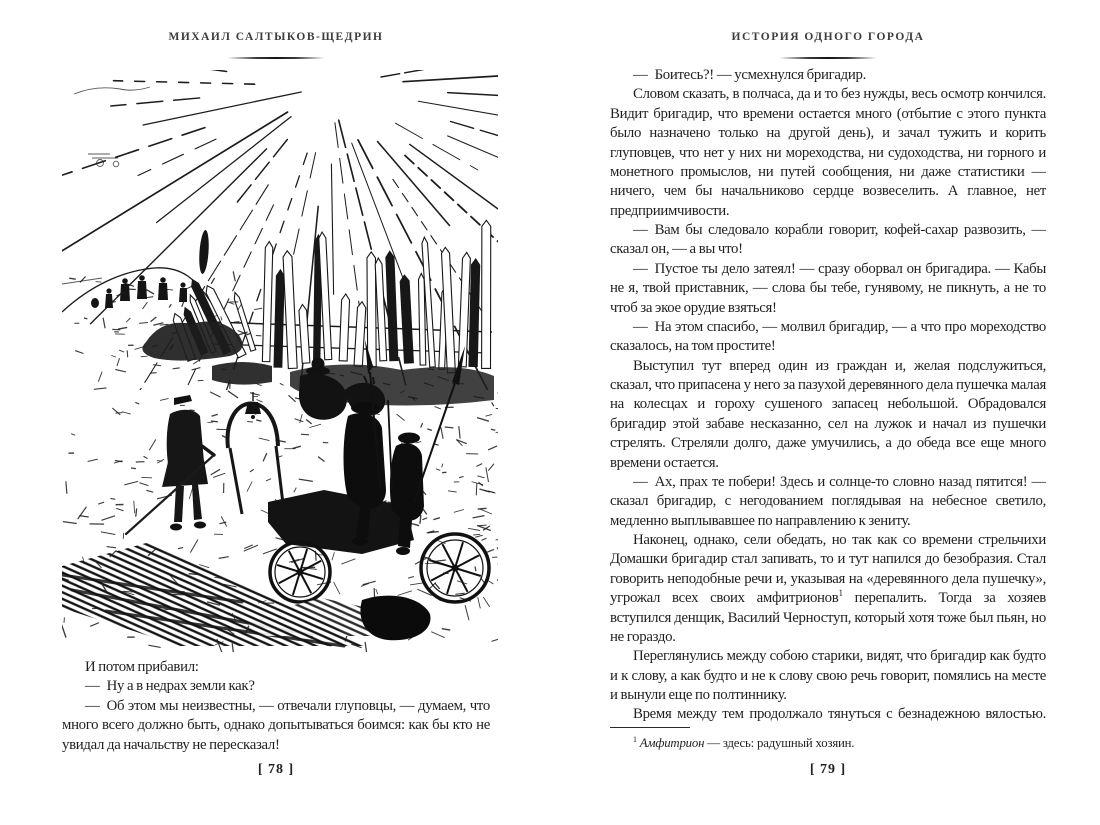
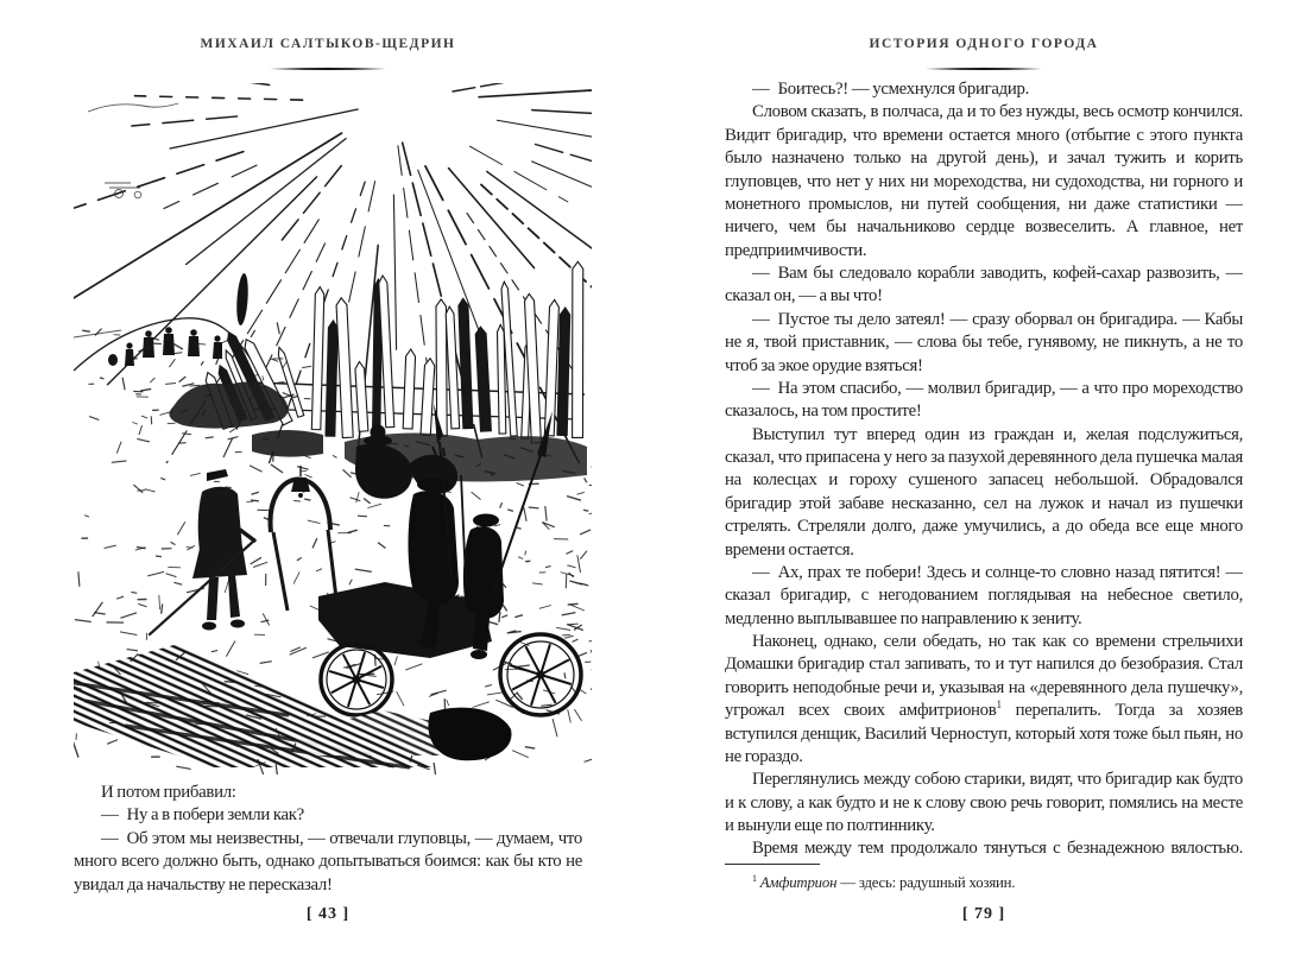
  МИХАИЛ САЛТЫКОВ-ЩЕДРИН
  И потом прибавил:
- — Ну а в недрах земли как?
+ — Ну а в побери земли как?
  — Об этом мы неизвестны, — отвечали глуповцы, — думаем, что много всего должно быть, однако допытываться боимся: как бы кто не увидал да начальству не пересказал!
- [ 78 ]
+ [ 43 ]
  ИСТОРИЯ ОДНОГО ГОРОДА
  — Боитесь?! — усмехнулся бригадир.
  Словом сказать, в полчаса, да и то без нужды, весь осмотр кончился. Видит бригадир, что времени остается много (отбытие с этого пункта было назначено только на другой день), и зачал тужить и корить глуповцев, что нет у них ни мореходства, ни судоходства, ни горного и монетного промыслов, ни путей сообщения, ни даже статистики — ничего, чем бы начальниково сердце возвеселить. А главное, нет предприимчивости.
- — Вам бы следовало корабли говорит, кофей-сахар развозить, — сказал он, — а вы что!
+ — Вам бы следовало корабли заводить, кофей-сахар развозить, — сказал он, — а вы что!
  — Пустое ты дело затеял! — сразу оборвал он бригадира. — Кабы не я, твой приставник, — слова бы тебе, гунявому, не пикнуть, а не то чтоб за экое орудие взяться!
  — На этом спасибо, — молвил бригадир, — а что про мореходство сказалось, на том простите!
  Выступил тут вперед один из граждан и, желая подслужиться, сказал, что припасена у него за пазухой деревянного дела пушечка малая на колесцах и гороху сушеного запасец небольшой. Обрадовался бригадир этой забаве несказанно, сел на лужок и начал из пушечки стрелять. Стреляли долго, даже умучились, а до обеда все еще много времени остается.
  — Ах, прах те побери! Здесь и солнце-то словно назад пятится! — сказал бригадир, с негодованием поглядывая на небесное светило, медленно выплывавшее по направлению к зениту.
  Наконец, однако, сели обедать, но так как со времени стрельчихи Домашки бригадир стал запивать, то и тут напился до безобразия. Стал говорить неподобные речи и, указывая на «деревянного дела пушечку», угрожал всех своих амфитрионов1 перепалить. Тогда за хозяев вступился денщик, Василий Черноступ, который хотя тоже был пьян, но не гораздо.
  Переглянулись между собою старики, видят, что бригадир как будто и к слову, а как будто и не к слову свою речь говорит, помялись на месте и вынули еще по полтиннику.
  1 Амфитрион — здесь: радушный хозяин.
  [ 79 ]
